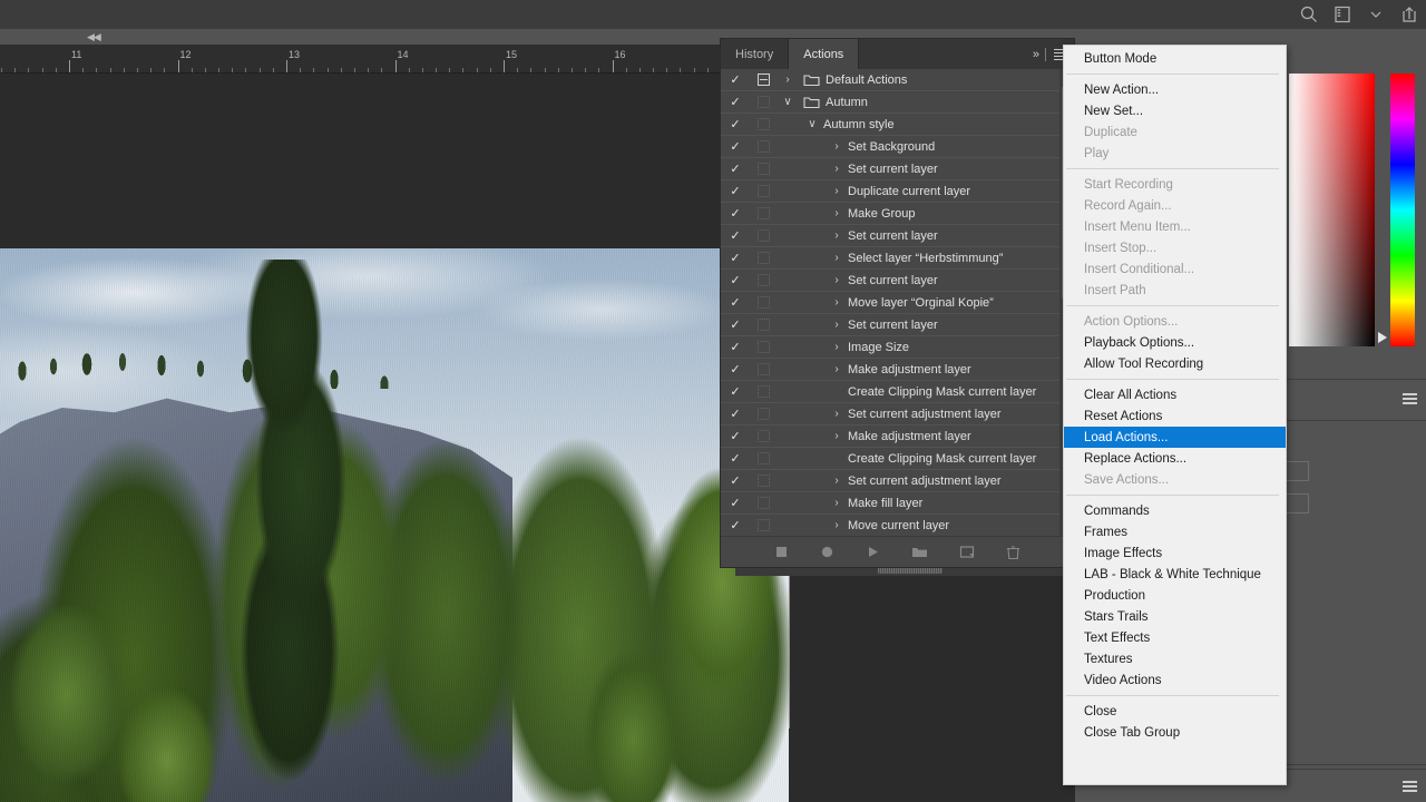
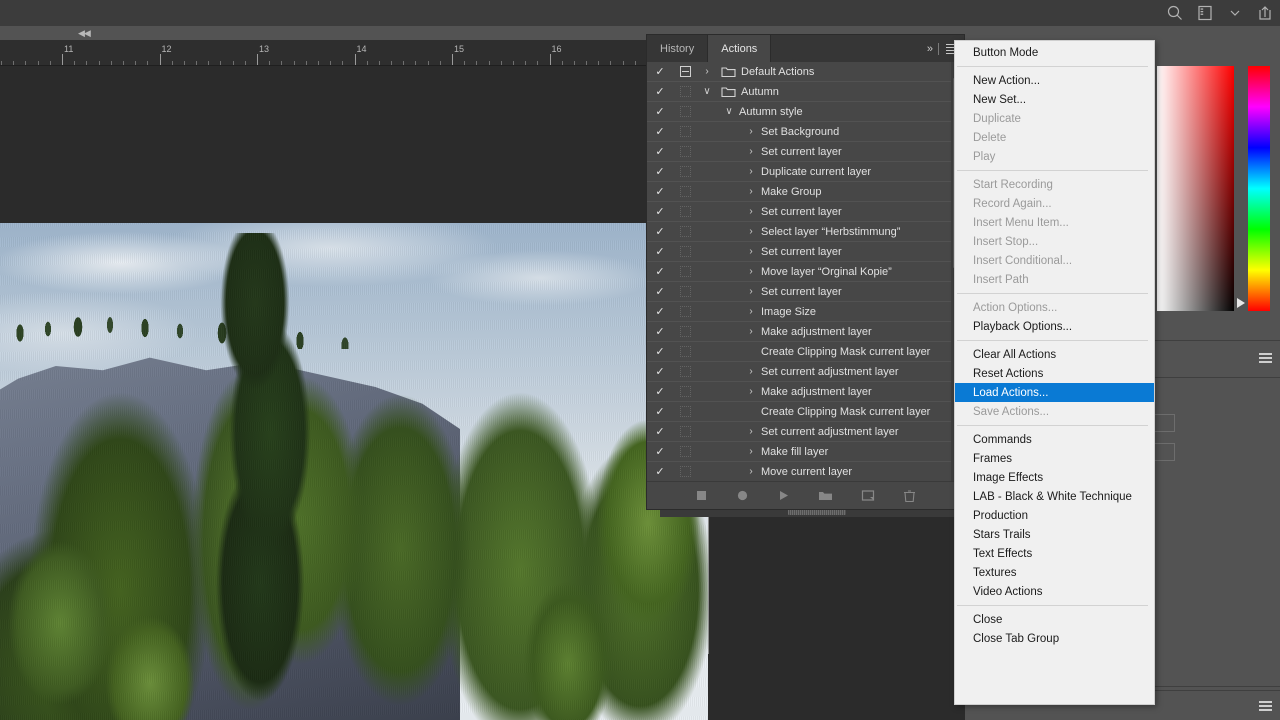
  ◀◀
  11
  12
  13
  14
  15
  16
  History
  Actions
  »
  ✓
  ›
  Default Actions
  ✓
  ∨
  Autumn
  ✓
  ∨
  Autumn style
  ✓
  ›
  Set Background
  ✓
  ›
  Set current layer
  ✓
  ›
  Duplicate current layer
  ✓
  ›
  Make Group
  ✓
  ›
  Set current layer
  ✓
  ›
  Select layer “Herbstimmung”
  ✓
  ›
  Set current layer
  ✓
  ›
  Move layer “Orginal Kopie”
  ✓
  ›
  Set current layer
  ✓
  ›
  Image Size
  ✓
  ›
  Make adjustment layer
  ✓
  Create Clipping Mask current layer
  ✓
  ›
  Set current adjustment layer
  ✓
  ›
  Make adjustment layer
  ✓
  Create Clipping Mask current layer
  ✓
  ›
  Set current adjustment layer
  ✓
  ›
  Make fill layer
  ✓
  ›
  Move current layer
  Button Mode
  New Action...
  New Set...
  Duplicate
+ Delete
  Play
  Start Recording
  Record Again...
  Insert Menu Item...
  Insert Stop...
  Insert Conditional...
  Insert Path
  Action Options...
  Playback Options...
- Allow Tool Recording
  Clear All Actions
  Reset Actions
  Load Actions...
- Replace Actions...
  Save Actions...
  Commands
  Frames
  Image Effects
  LAB - Black & White Technique
  Production
  Stars Trails
  Text Effects
  Textures
  Video Actions
  Close
  Close Tab Group
